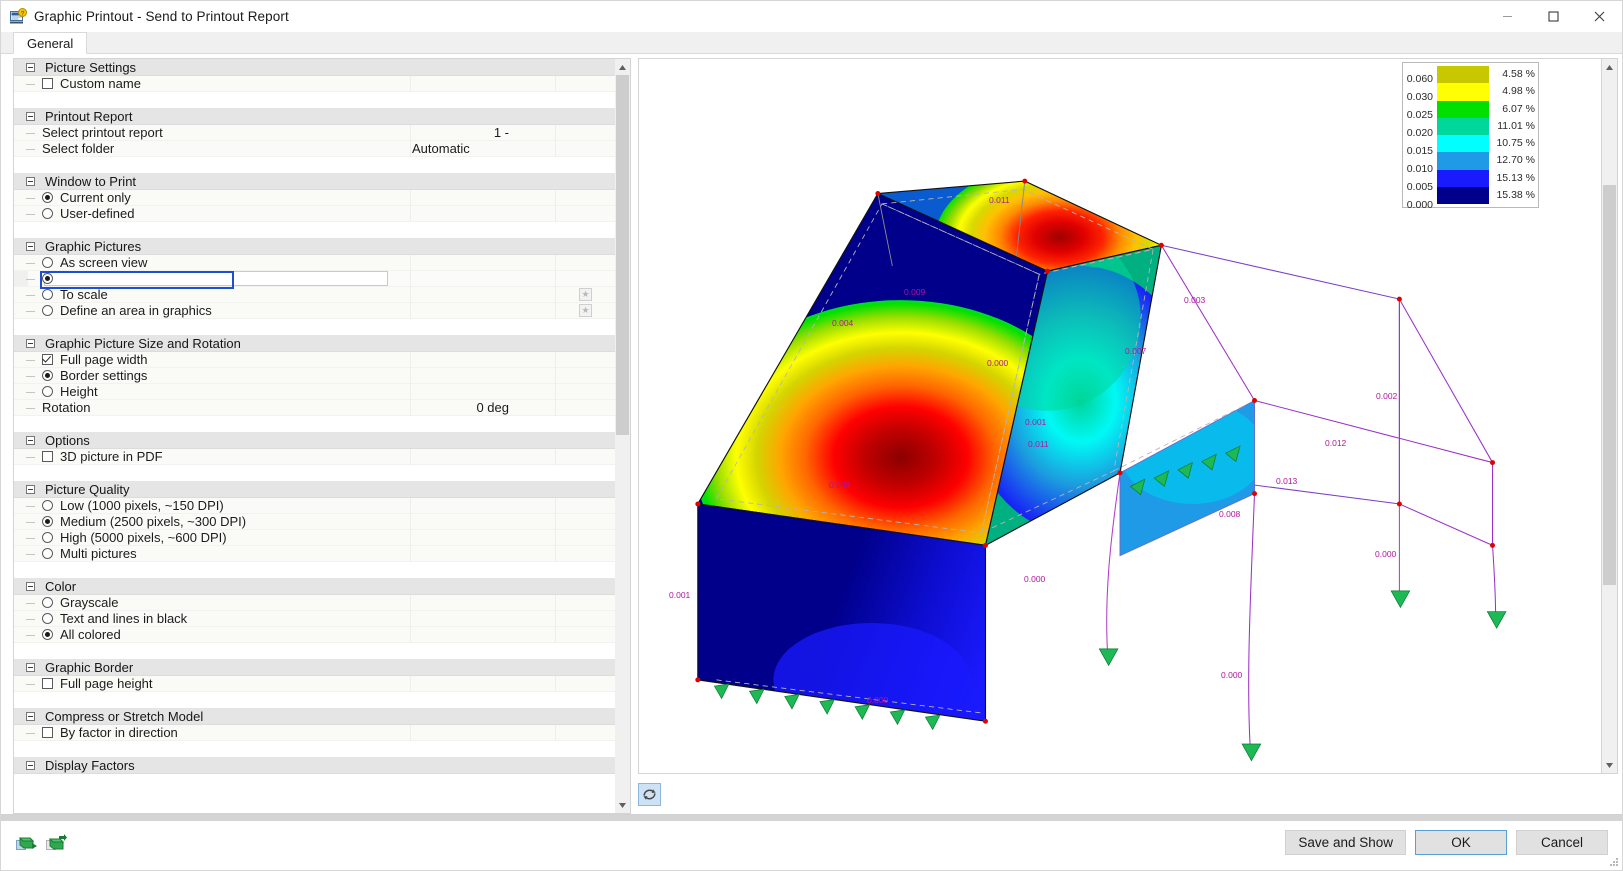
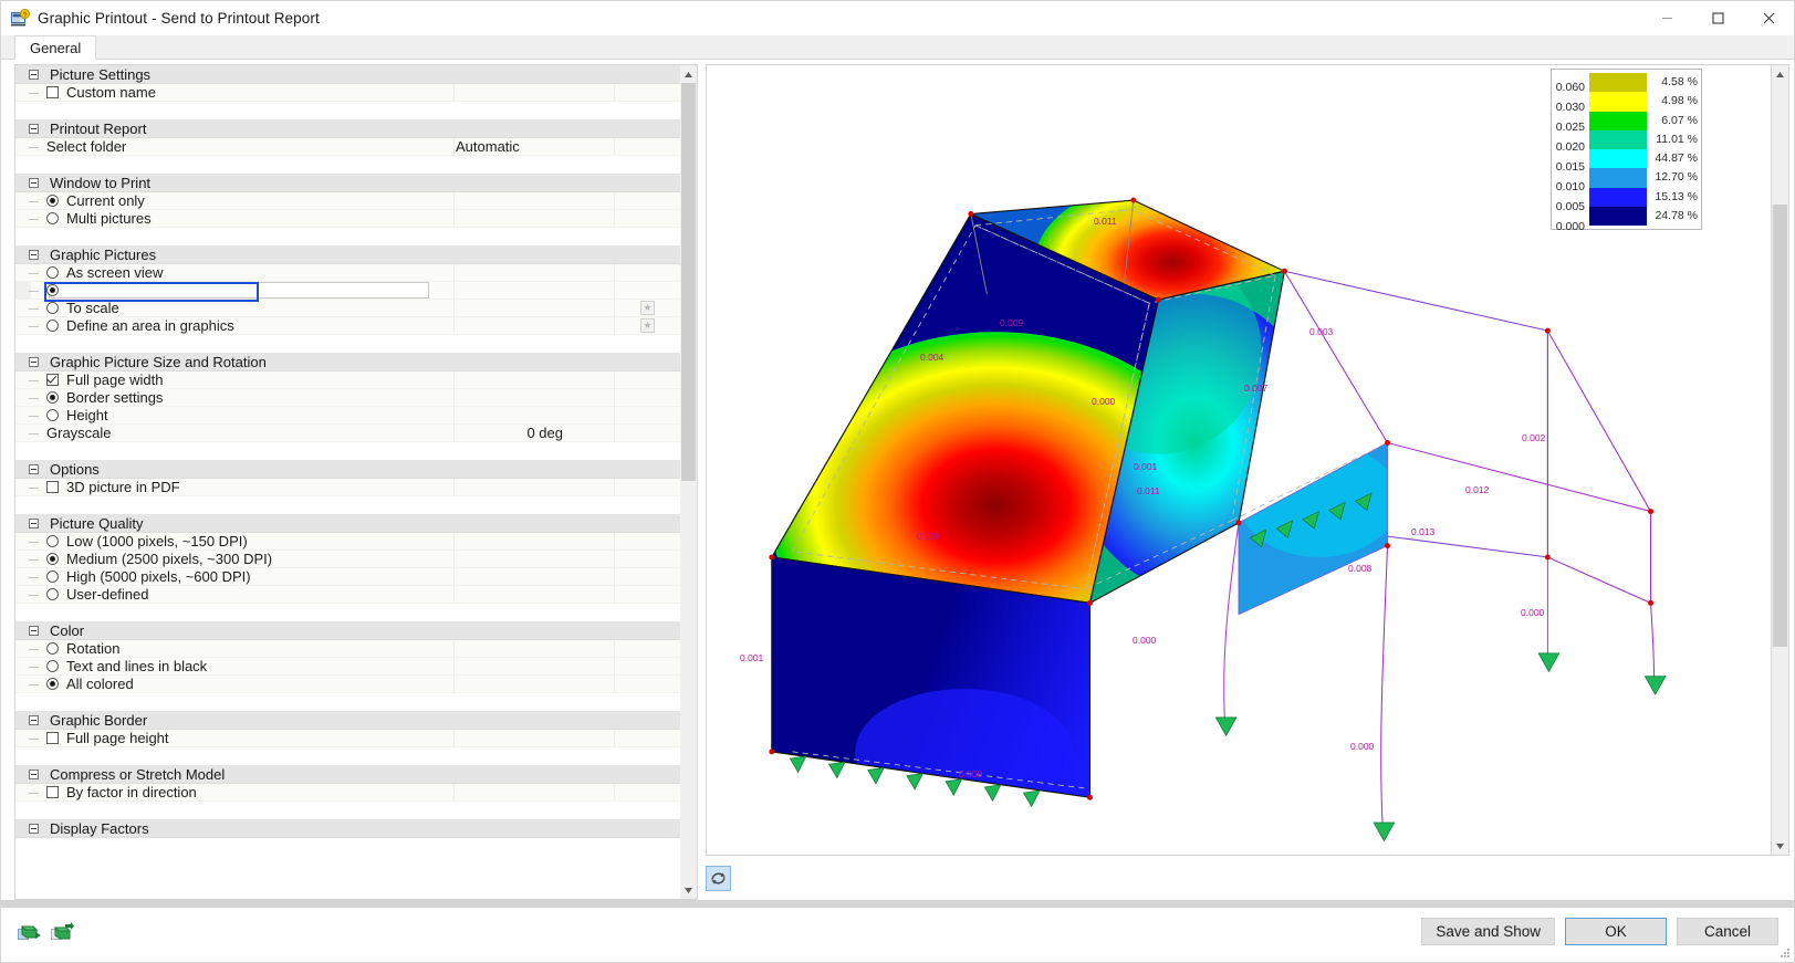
  Graphic Printout - Send to Printout Report
  General
  Picture Settings
  Custom name
  Printout Report
- Select printout report
- 1 -
  Select folder
  Automatic
  Window to Print
  Current only
- User-defined
+ Multi pictures
  Graphic Pictures
  As screen view
  To scale
  ★
  Define an area in graphics
  ★
  Graphic Picture Size and Rotation
  Full page width
  Border settings
  Height
- Rotation
+ Grayscale
  0 deg
  Options
  3D picture in PDF
  Picture Quality
  Low (1000 pixels, ~150 DPI)
  Medium (2500 pixels, ~300 DPI)
  High (5000 pixels, ~600 DPI)
- Multi pictures
+ User-defined
  Color
- Grayscale
+ Rotation
  Text and lines in black
  All colored
  Graphic Border
  Full page height
  Compress or Stretch Model
  By factor in direction
  Display Factors
  0.011
  0.009
  0.004
  0.000
  0.003
  0.007
  0.002
  0.001
  0.011
  0.012
  0.013
  0.008
  0.008
  0.001
  0.000
  0.000
  0.000
  0.000
  0.060
  0.030
  0.025
  0.020
  0.015
  0.010
  0.005
  0.000
  4.58 %
  4.98 %
  6.07 %
  11.01 %
- 10.75 %
+ 44.87 %
  12.70 %
  15.13 %
- 15.38 %
+ 24.78 %
  Save and Show
  OK
  Cancel
